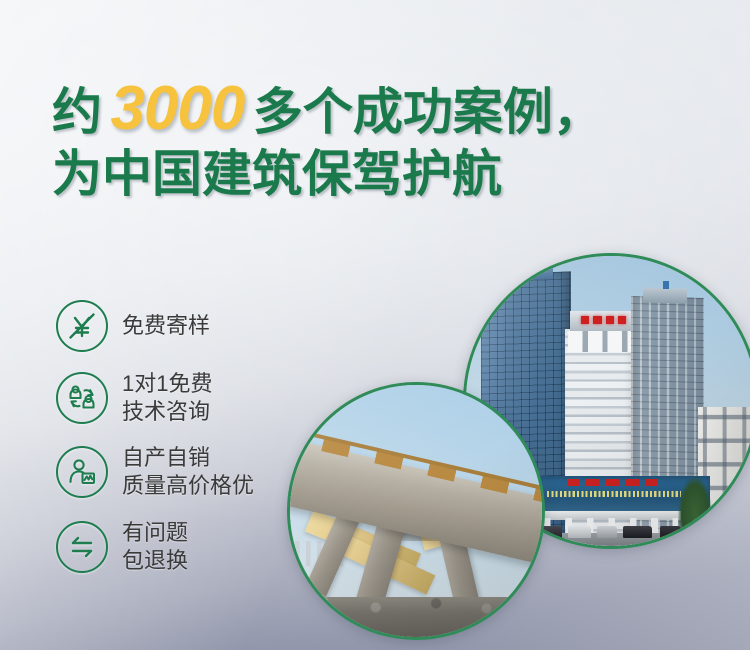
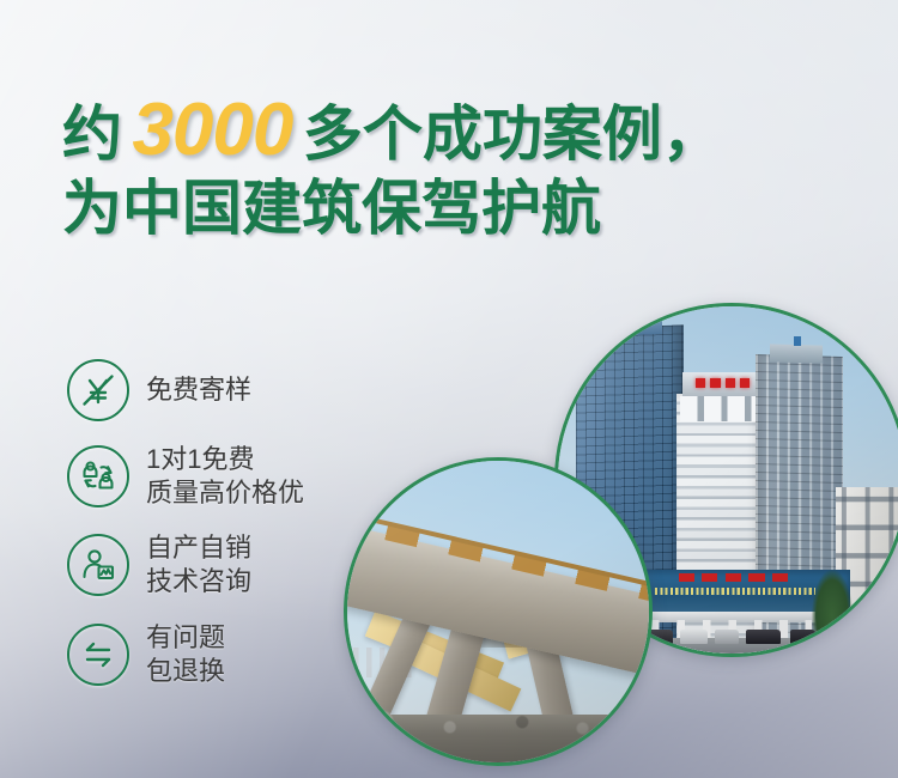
  约 3000 多个成功案例，
  为中国建筑保驾护航
  免费寄样
  1对1免费
- 技术咨询
+ 质量高价格优
  自产自销
- 质量高价格优
+ 技术咨询
  有问题
  包退换
